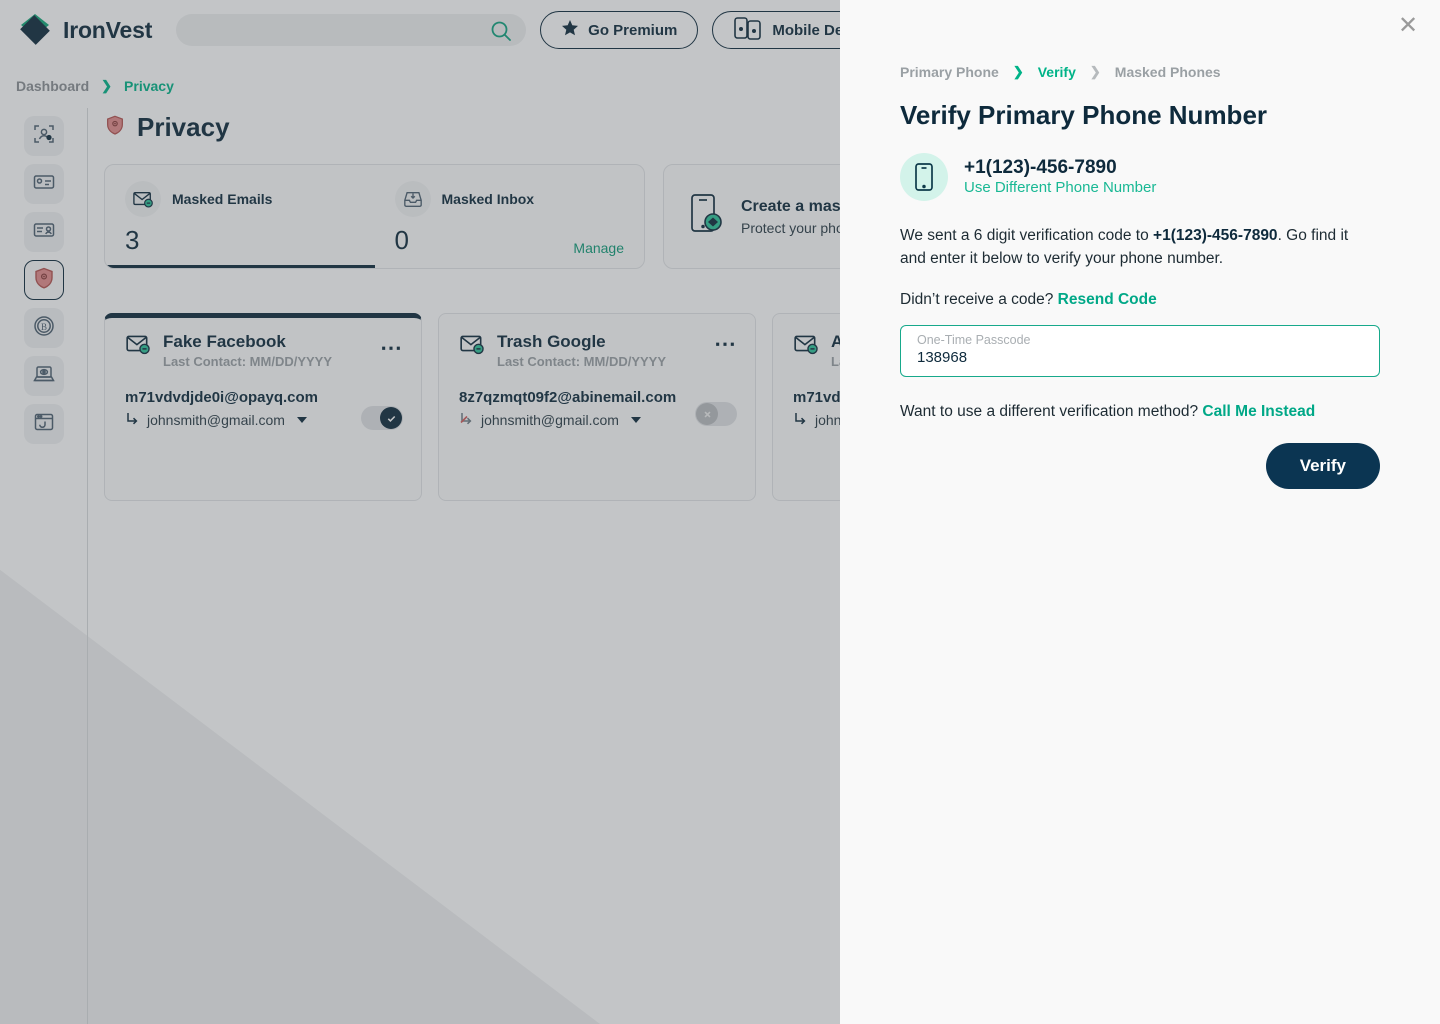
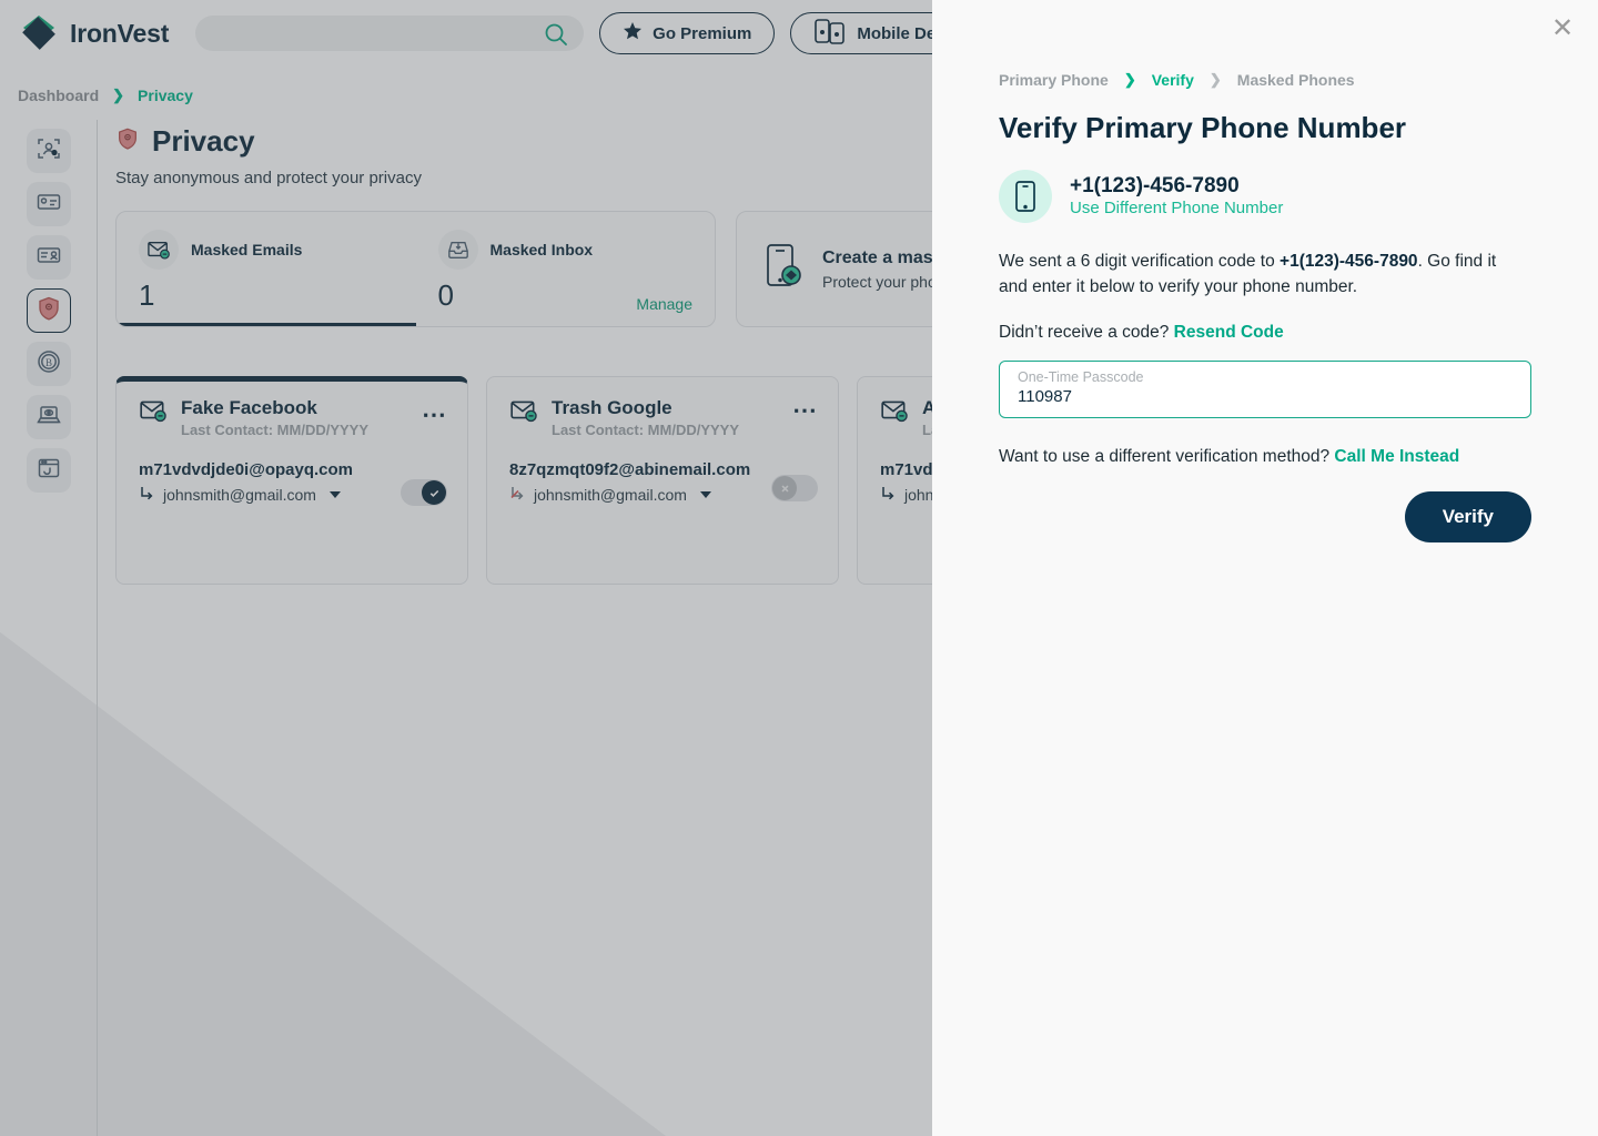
  IronVest
  Go Premium
  Dashboard
  ❯
  Privacy
  B
  Privacy
+ Stay anonymous and protect your privacy
  Masked Emails
- 3
+ 1
  Masked Inbox
  0
  Manage
  Create a mas
  Protect your ph
  Fake Facebook
  Last Contact: MM/DD/YYYY
  ⋯
  m71vdvdjde0i@opayq.com
  johnsmith@gmail.com
  Trash Google
  Last Contact: MM/DD/YYYY
  ⋯
  8z7qzmqt09f2@abinemail.com
  johnsmith@gmail.com
  m71vd
  john
  ✕
  Primary Phone
  ❯
  Verify
  ❯
  Masked Phones
  Verify Primary Phone Number
  +1(123)-456-7890
  Use Different Phone Number
  We sent a 6 digit verification code to +1(123)-456-7890. Go find it and enter it below to verify your phone number.
  Didn’t receive a code? Resend Code
  One-Time Passcode
- 138968
+ 110987
  Want to use a different verification method? Call Me Instead
  Verify
